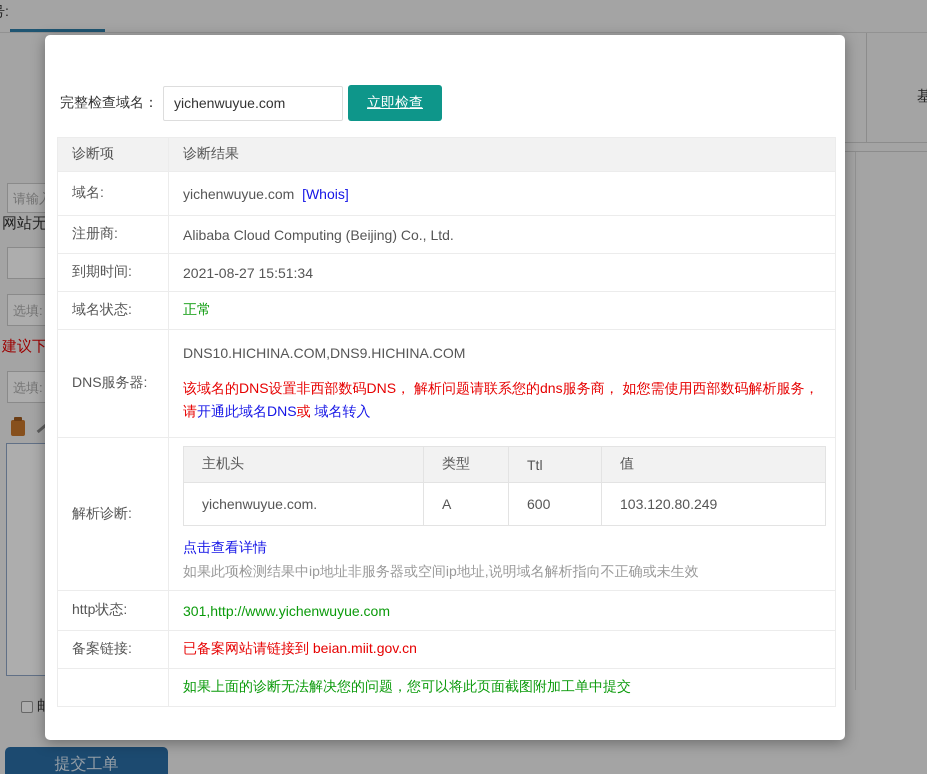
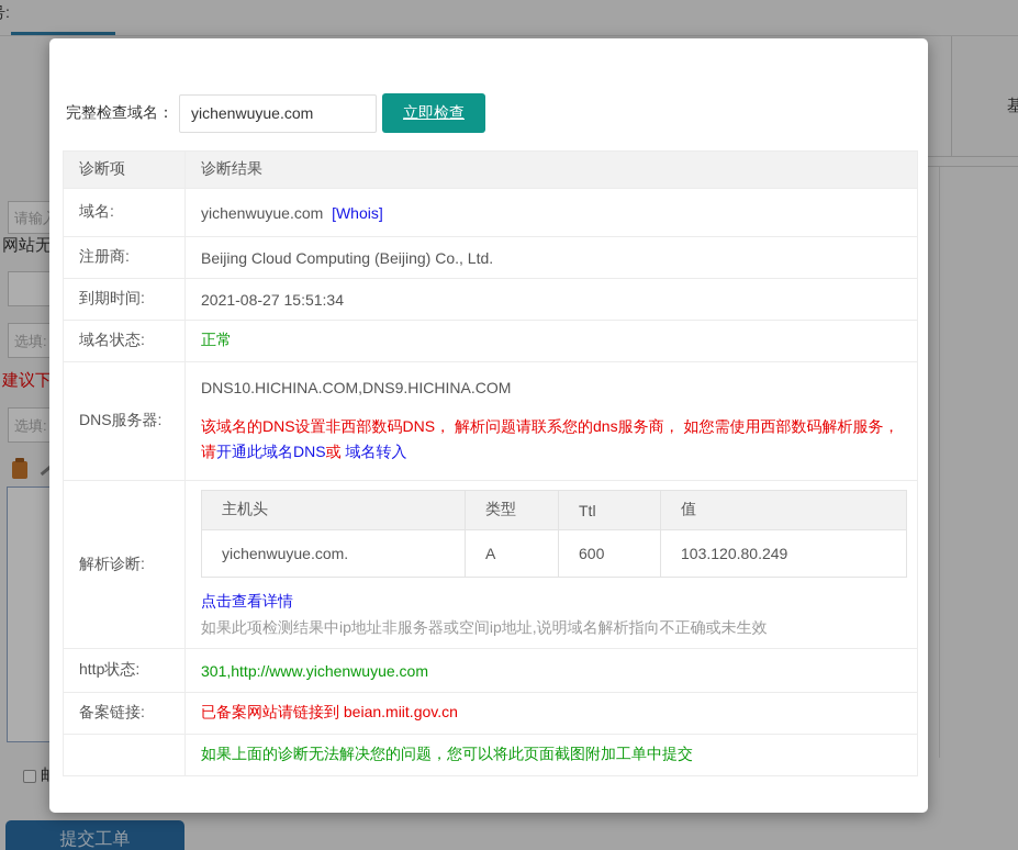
  网站无
  选填:
  建议下
  选填:
  提交工单
  基
  完整检查域名：
  yichenwuyue.com
  立即检查
  诊断项	诊断结果
  域名:	yichenwuyue.com [Whois]
- 注册商:	Alibaba Cloud Computing (Beijing) Co., Ltd.
+ 注册商:	Beijing Cloud Computing (Beijing) Co., Ltd.
  到期时间:	2021-08-27 15:51:34
  域名状态:	正常
  DNS服务器:	DNS10.HICHINA.COM,DNS9.HICHINA.COM 该域名的DNS设置非西部数码DNS， 解析问题请联系您的dns服务商， 如您需使用西部数码解析服务， 请开通此域名DNS或 域名转入
  解析诊断:
  主机头	类型	Ttl	值
  yichenwuyue.com.	A	600	103.120.80.249
  	点击查看详情 如果此项检测结果中ip地址非服务器或空间ip地址,说明域名解析指向不正确或未生效
  http状态:	301,http://www.yichenwuyue.com
  备案链接:	已备案网站请链接到 beian.miit.gov.cn
  	如果上面的诊断无法解决您的问题，您可以将此页面截图附加工单中提交
